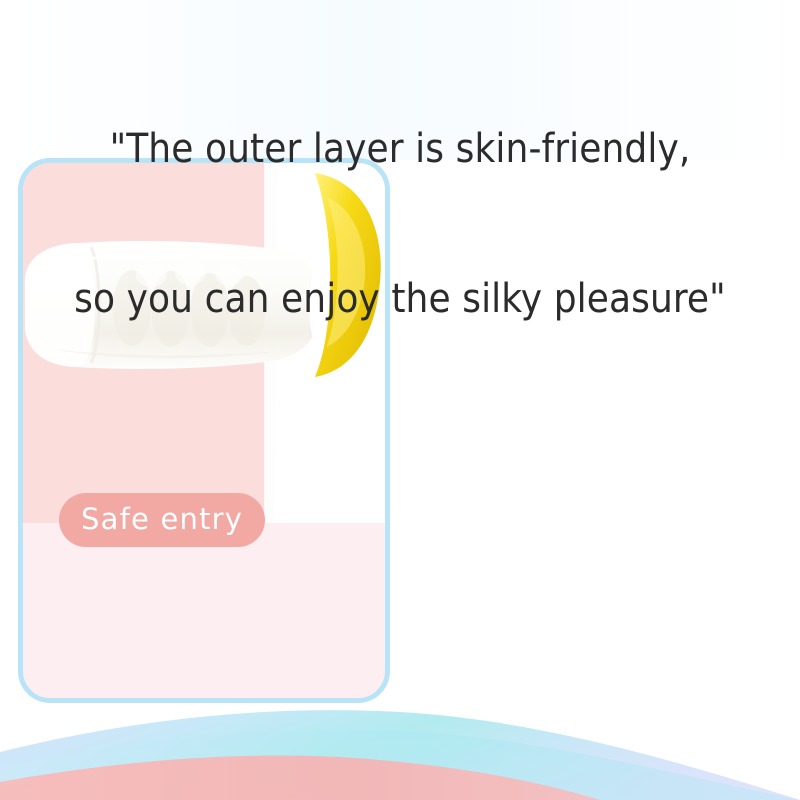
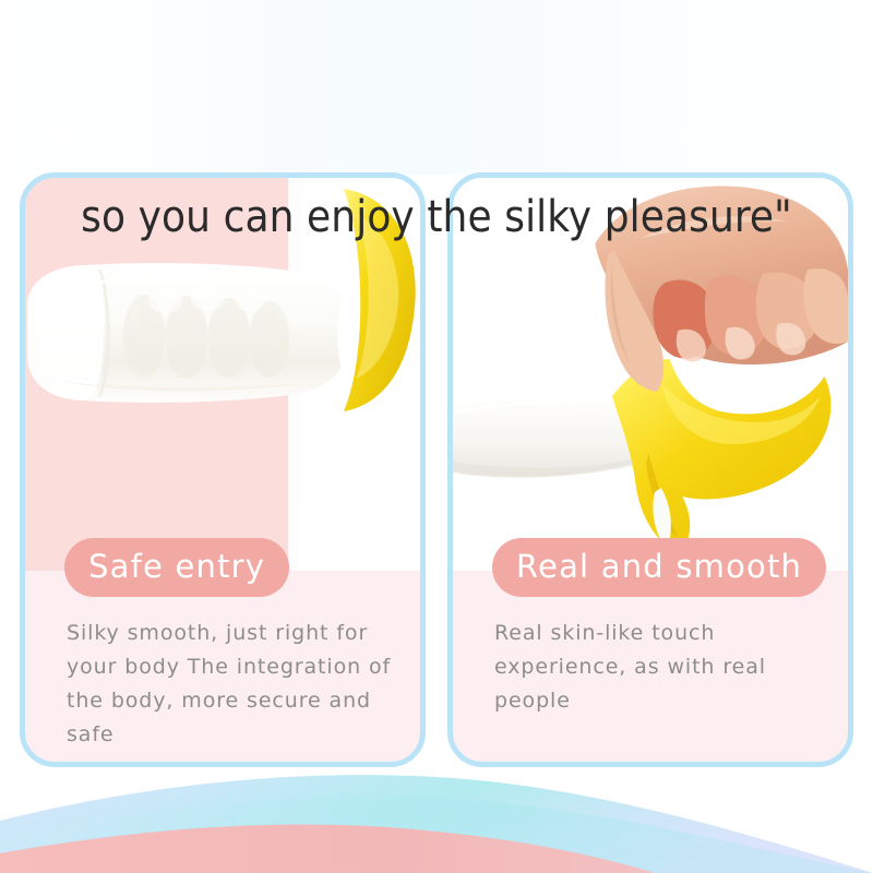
- "The outer layer is skin-friendly,
  so you can enjoy the silky pleasure"
  Safe entry
+ Silky smooth, just right for your body The integration of the body, more secure and safe
+ Real and smooth
+ Real skin-like touch experience, as with real people
